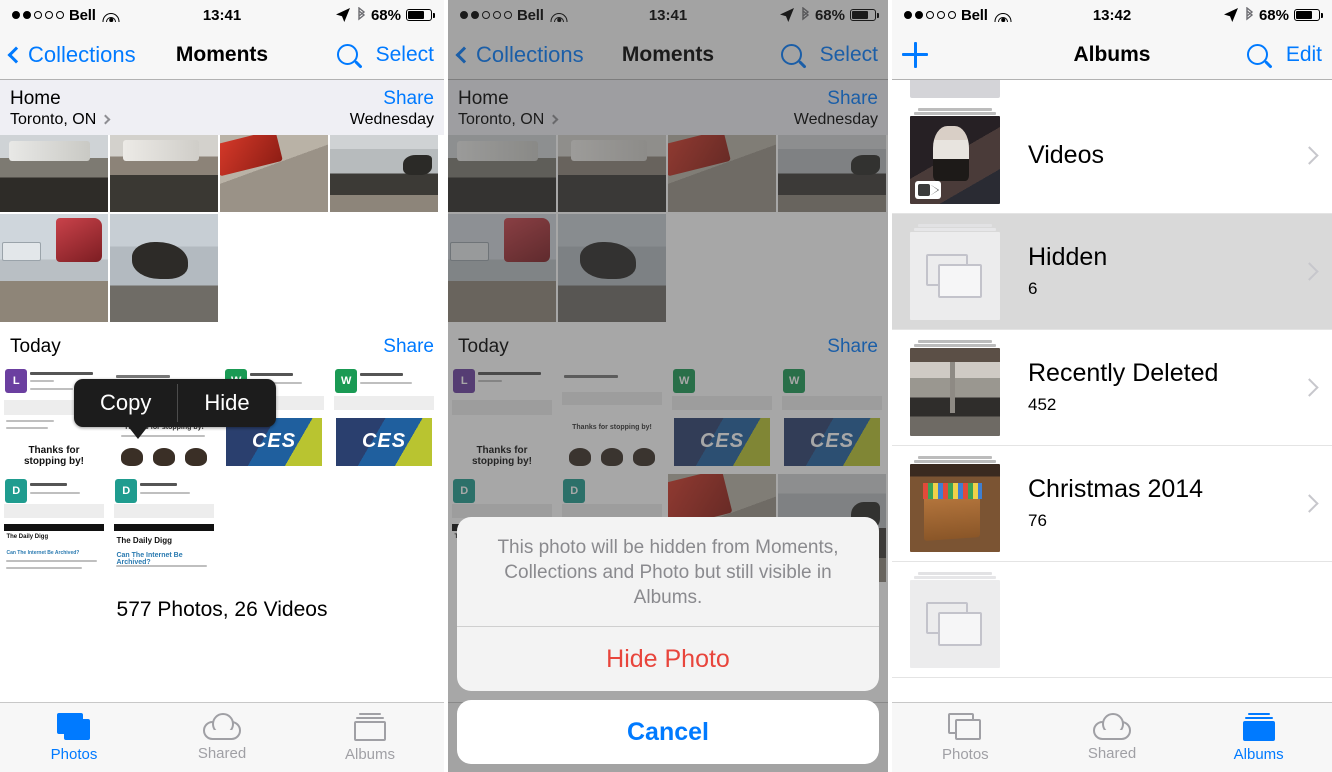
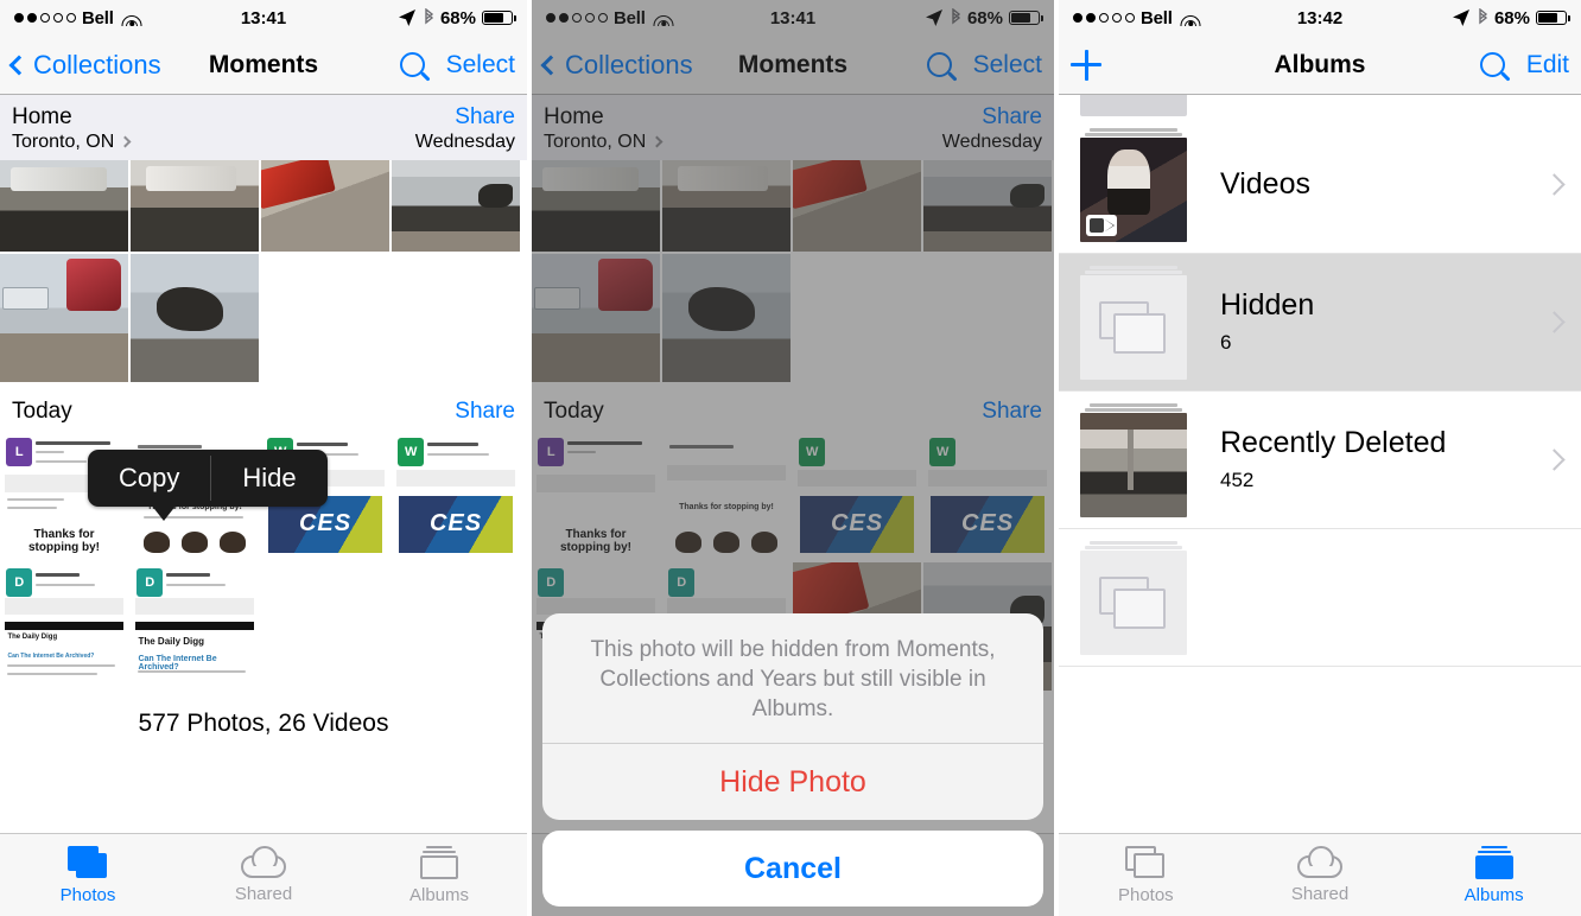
  Bell
  13:41
  68%
  Collections
  Moments
  Select
  Home
  Toronto, ON
  Share
  Wednesday
  Today
  Share
  L
  Thanks for stopping by!
  CES
  W
  CES
  D
  D
  The Daily Digg
  577 Photos, 26 Videos
  Photos
  Shared
  Albums
  Copy
  Hide
  Bell
  13:41
  68%
  Collections
  Moments
  Select
  Home
  Toronto, ON
  Share
  Wednesday
  Today
  Share
  L
  Thanks for stopping by!
  W
  CES
  W
  CES
  D
  D
- This photo will be hidden from Moments, Collections and Photo but still visible in Albums.
+ This photo will be hidden from Moments, Collections and Years but still visible in Albums.
  Hide Photo
  Cancel
  Bell
  13:42
  68%
  Albums
  Edit
  Videos
  Hidden
  6
  Recently Deleted
  452
- Christmas 2014
- 76
  Photos
  Shared
  Albums
